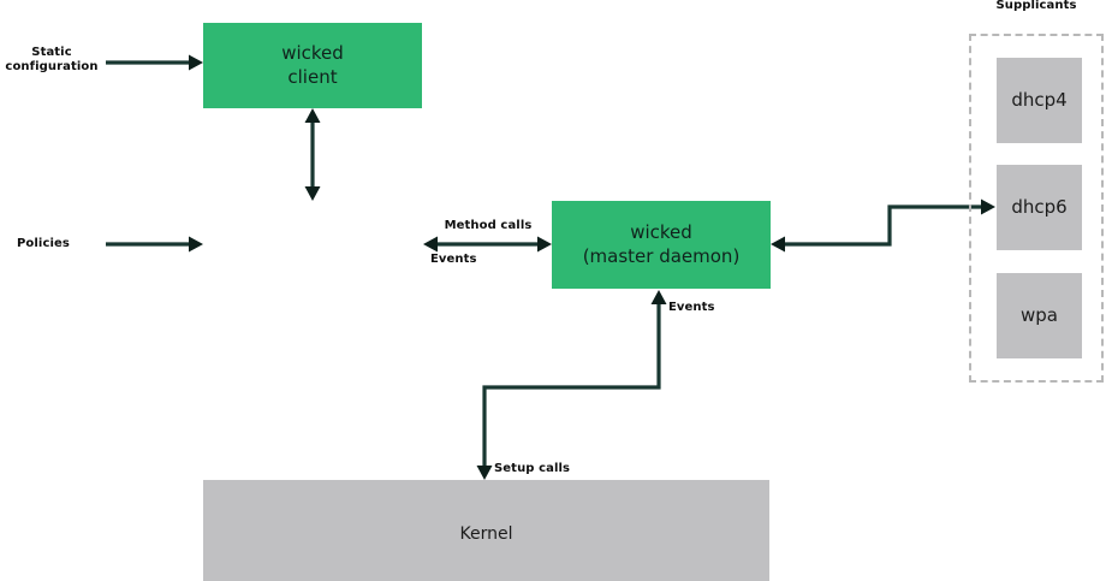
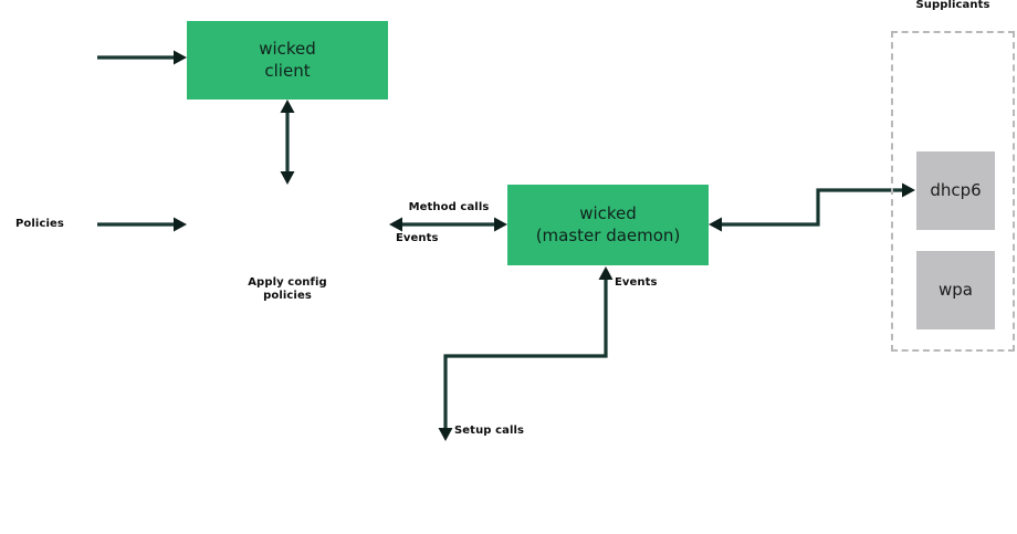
  wicked
  client
  wicked
  (master daemon)
- Kernel
  Supplicants
- dhcp4
  dhcp6
  wpa
- Static
- configuration
  Policies
  Method calls
  Events
+ Apply config
+ policies
  Events
  Setup calls
